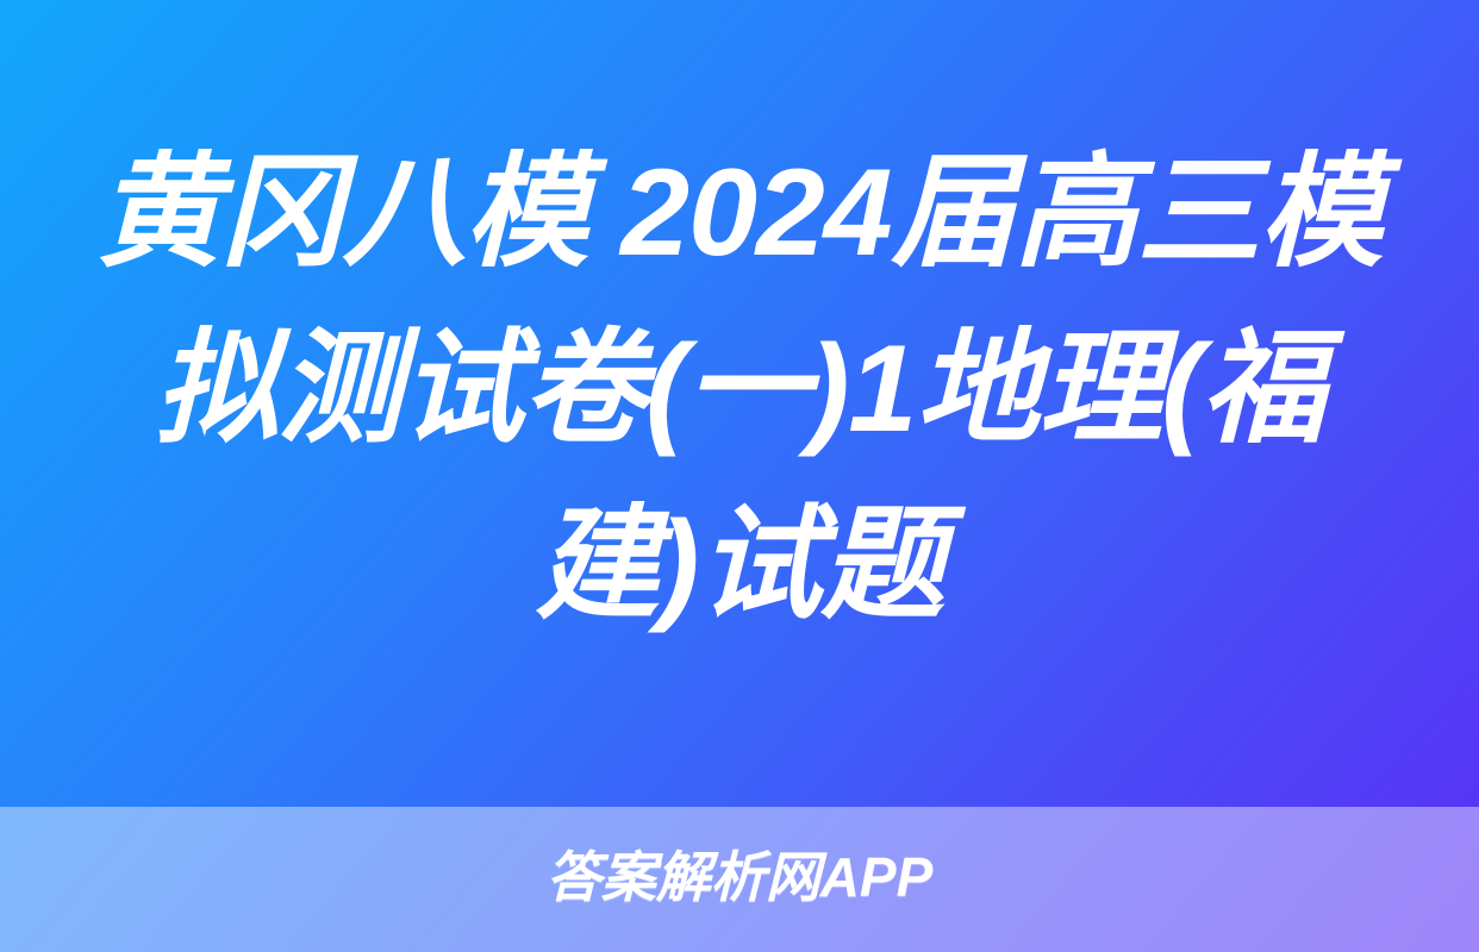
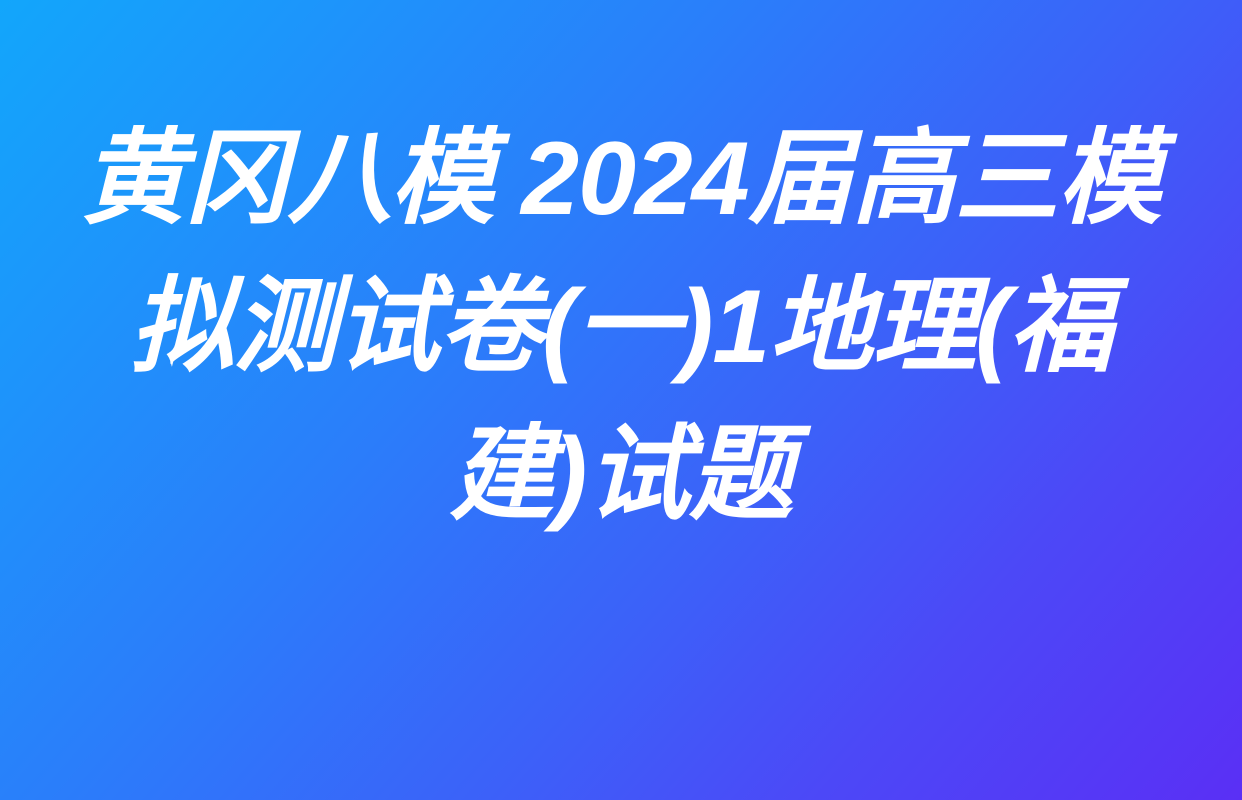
  黄冈八模 2024届高三模拟测试卷(一)1地理(福建)试题
- 答案解析网APP
